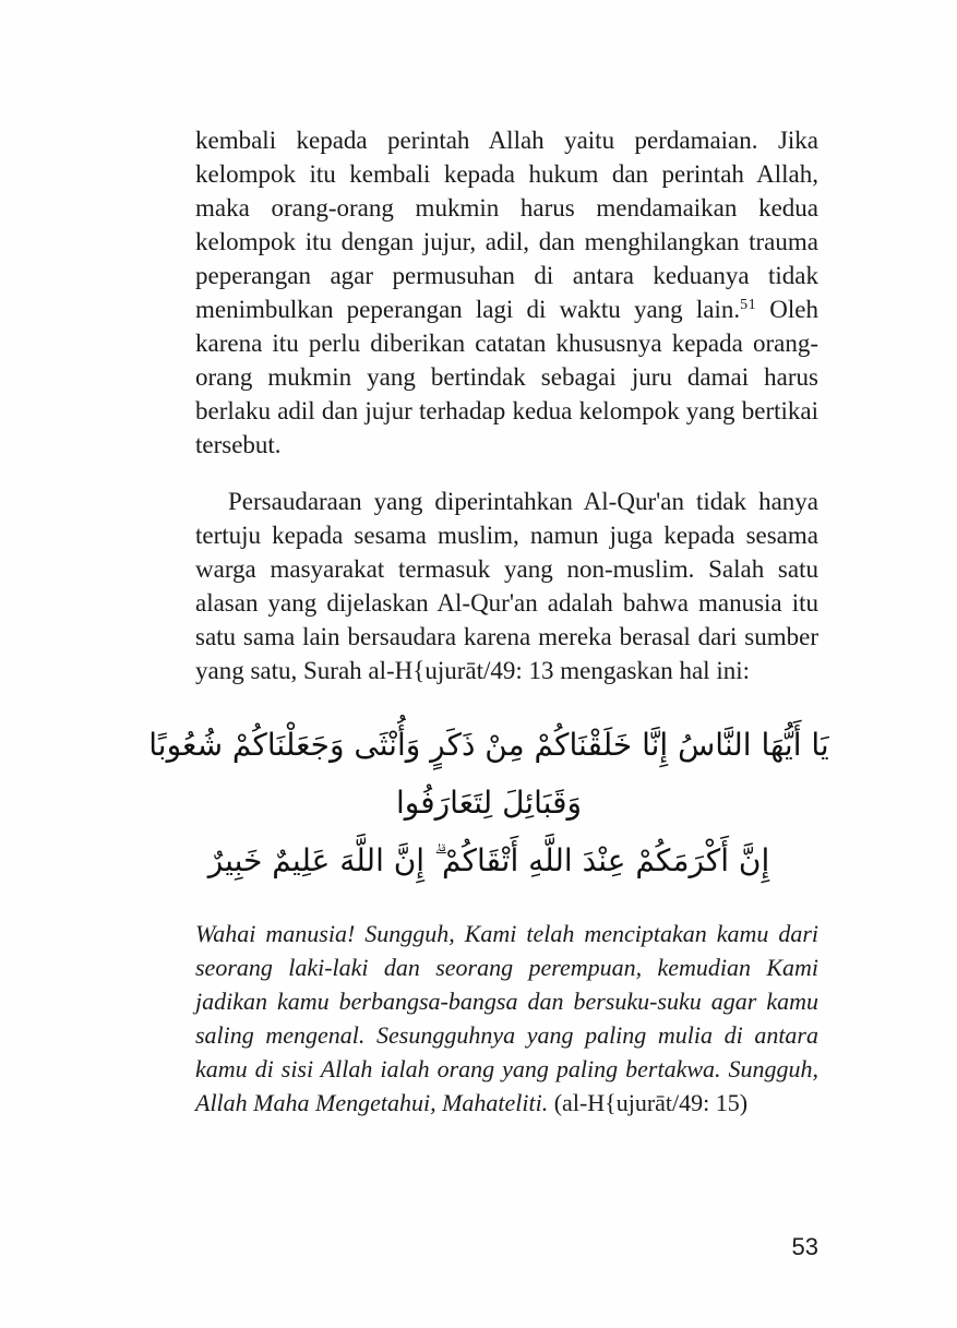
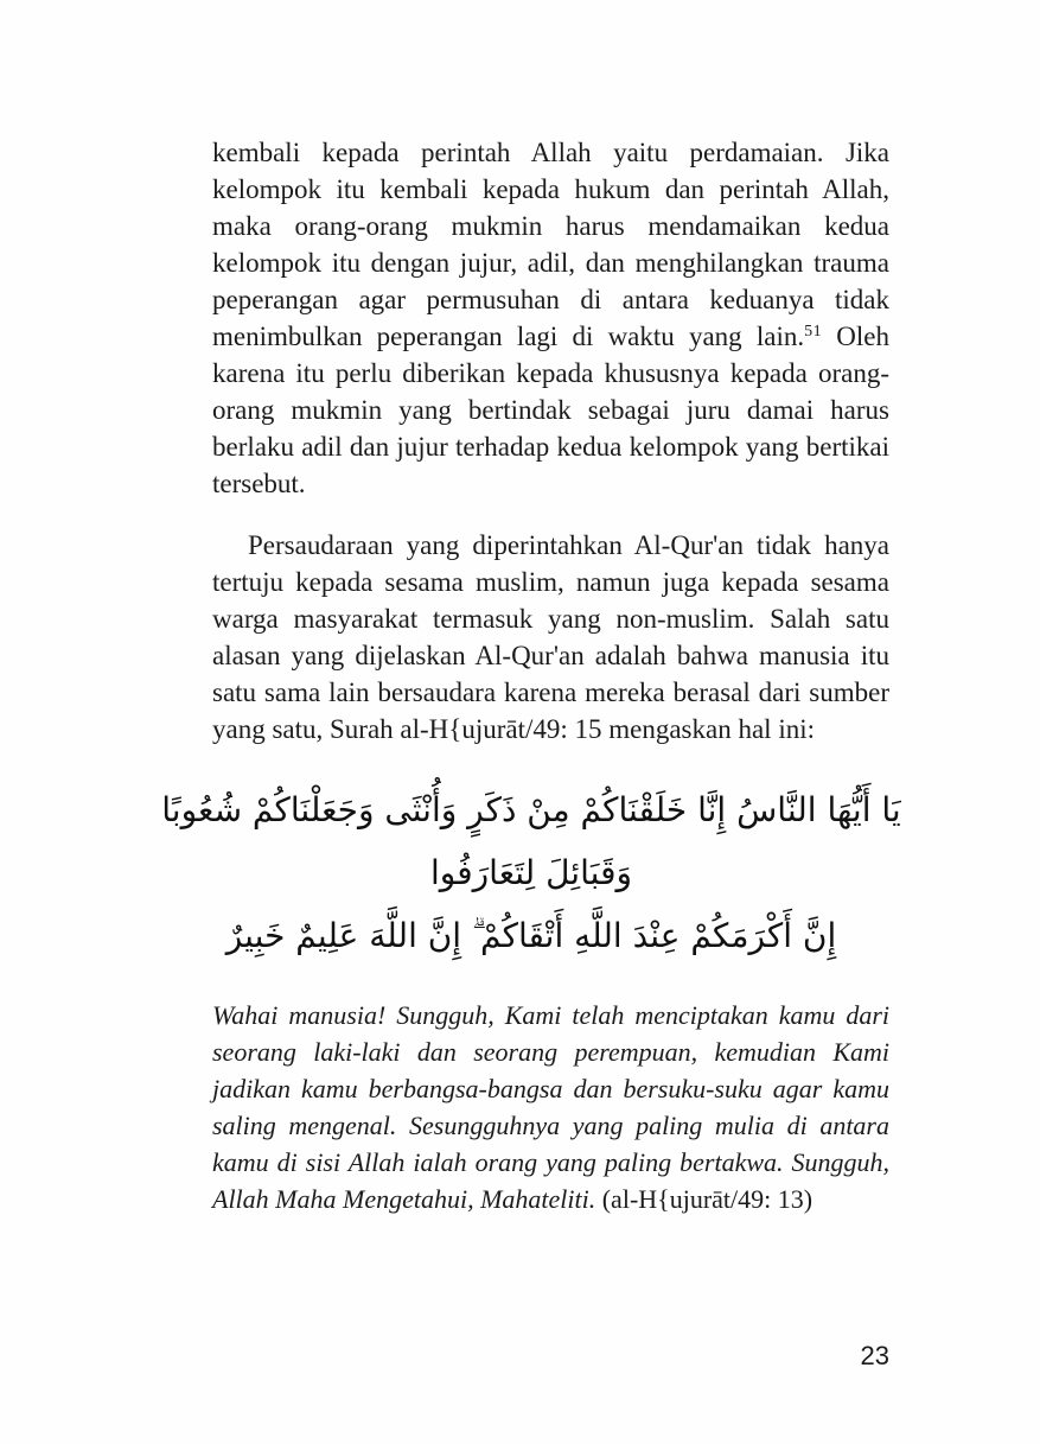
- kembali kepada perintah Allah yaitu perdamaian. Jika kelompok itu kembali kepada hukum dan perintah Allah, maka orang-orang mukmin harus mendamaikan kedua kelompok itu dengan jujur, adil, dan menghilangkan trauma peperangan agar permusuhan di antara keduanya tidak menimbulkan peperangan lagi di waktu yang lain.51 Oleh karena itu perlu diberikan catatan khususnya kepada orang-orang mukmin yang bertindak sebagai juru damai harus berlaku adil dan jujur terhadap kedua kelompok yang bertikai tersebut.
+ kembali kepada perintah Allah yaitu perdamaian. Jika kelompok itu kembali kepada hukum dan perintah Allah, maka orang-orang mukmin harus mendamaikan kedua kelompok itu dengan jujur, adil, dan menghilangkan trauma peperangan agar permusuhan di antara keduanya tidak menimbulkan peperangan lagi di waktu yang lain.51 Oleh karena itu perlu diberikan kepada khususnya kepada orang-orang mukmin yang bertindak sebagai juru damai harus berlaku adil dan jujur terhadap kedua kelompok yang bertikai tersebut.
- Persaudaraan yang diperintahkan Al-Qur'an tidak hanya tertuju kepada sesama muslim, namun juga kepada sesama warga masyarakat termasuk yang non-muslim. Salah satu alasan yang dijelaskan Al-Qur'an adalah bahwa manusia itu satu sama lain bersaudara karena mereka berasal dari sumber yang satu, Surah al-H{ujurāt/49: 13 mengaskan hal ini:
+ Persaudaraan yang diperintahkan Al-Qur'an tidak hanya tertuju kepada sesama muslim, namun juga kepada sesama warga masyarakat termasuk yang non-muslim. Salah satu alasan yang dijelaskan Al-Qur'an adalah bahwa manusia itu satu sama lain bersaudara karena mereka berasal dari sumber yang satu, Surah al-H{ujurāt/49: 15 mengaskan hal ini:
  يَا أَيُّهَا النَّاسُ إِنَّا خَلَقْنَاكُمْ مِنْ ذَكَرٍ وَأُنْثَى وَجَعَلْنَاكُمْ شُعُوبًا وَقَبَائِلَ لِتَعَارَفُوا
  إِنَّ أَكْرَمَكُمْ عِنْدَ اللَّهِ أَتْقَاكُمْ ۗ إِنَّ اللَّهَ عَلِيمٌ خَبِيرٌ
- Wahai manusia! Sungguh, Kami telah menciptakan kamu dari seorang laki-laki dan seorang perempuan, kemudian Kami jadikan kamu berbangsa-bangsa dan bersuku-suku agar kamu saling mengenal. Sesungguhnya yang paling mulia di antara kamu di sisi Allah ialah orang yang paling bertakwa. Sungguh, Allah Maha Mengetahui, Mahateliti. (al-H{ujurāt/49: 15)
+ Wahai manusia! Sungguh, Kami telah menciptakan kamu dari seorang laki-laki dan seorang perempuan, kemudian Kami jadikan kamu berbangsa-bangsa dan bersuku-suku agar kamu saling mengenal. Sesungguhnya yang paling mulia di antara kamu di sisi Allah ialah orang yang paling bertakwa. Sungguh, Allah Maha Mengetahui, Mahateliti. (al-H{ujurāt/49: 13)
- 53
+ 23
